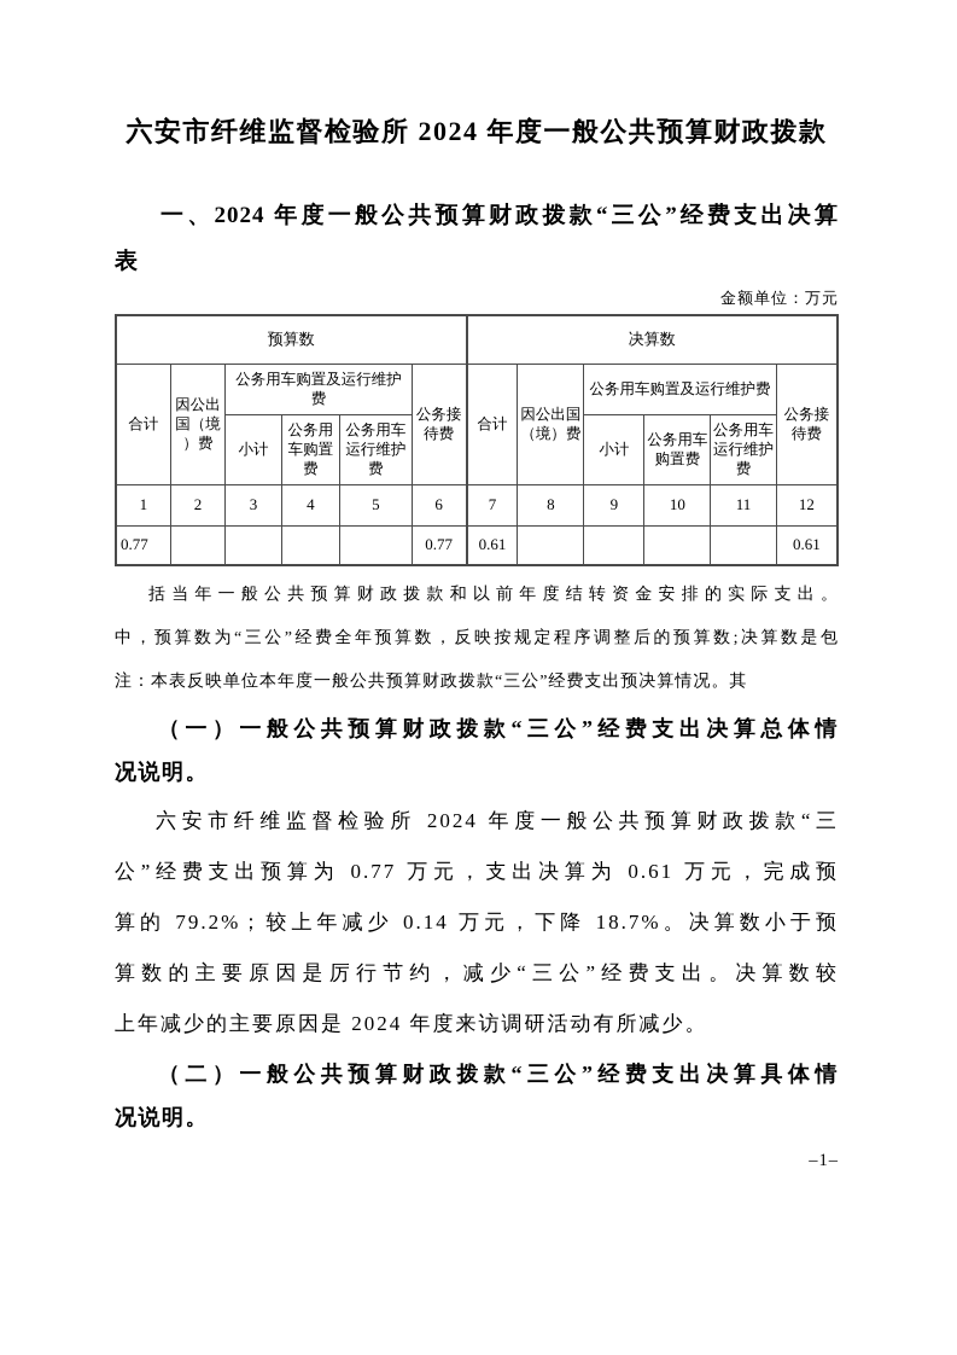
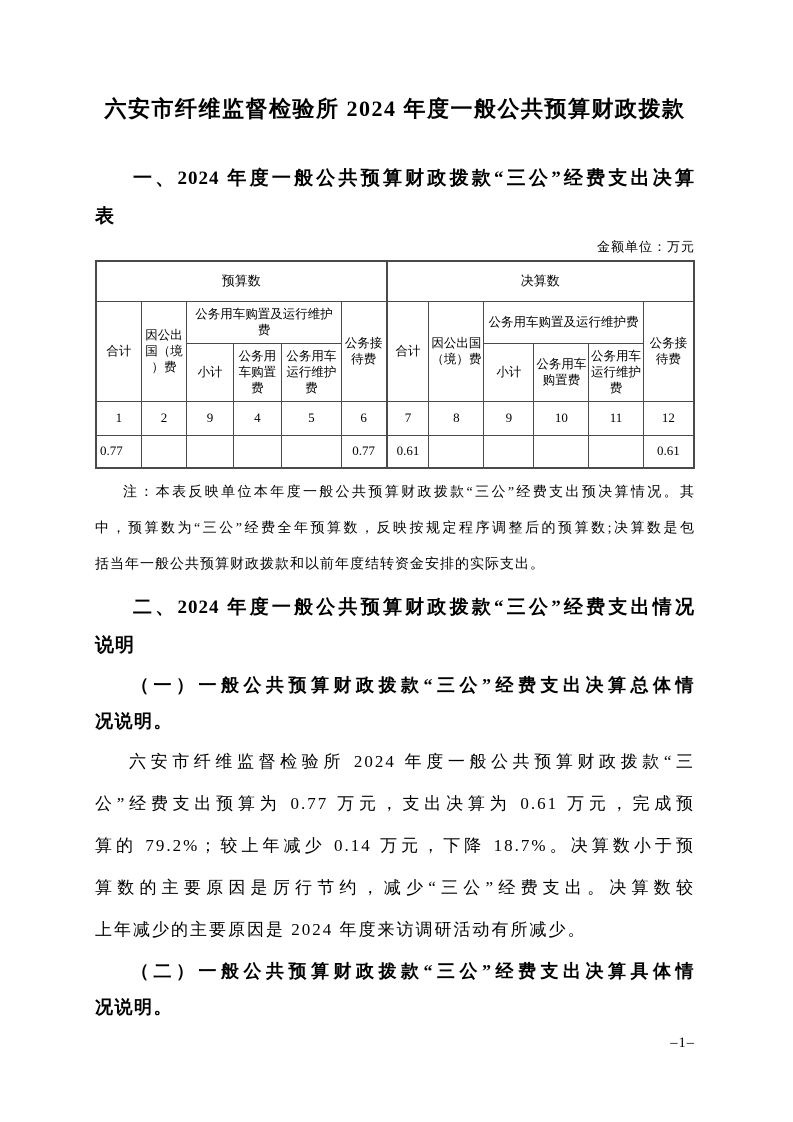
  六安市纤维监督检验所 2024 年度一般公共预算财政拨款
  一、2024 年度一般公共预算财政拨款“三公”经费支出决算
  表
  金额单位：万元
  预算数	决算数
  合计	因公出国（境）费	公务用车购置及运行维护费	公务接待费	合计	因公出国（境）费	公务用车购置及运行维护费	公务接待费
  小计	公务用车购置费	公务用车运行维护费	小计	公务用车购置费	公务用车运行维护费
- 1	2	3	4	5	6	7	8	9	10	11	12
+ 1	2	9	4	5	6	7	8	9	10	11	12
  0.77					0.77	0.61					0.61
- 括当年一般公共预算财政拨款和以前年度结转资金安排的实际支出。
+ 注：本表反映单位本年度一般公共预算财政拨款“三公”经费支出预决算情况。其
  中，预算数为“三公”经费全年预算数，反映按规定程序调整后的预算数;决算数是包
- 注：本表反映单位本年度一般公共预算财政拨款“三公”经费支出预决算情况。其
+ 括当年一般公共预算财政拨款和以前年度结转资金安排的实际支出。
+ 二、2024 年度一般公共预算财政拨款“三公”经费支出情况
+ 说明
  （一）一般公共预算财政拨款“三公”经费支出决算总体情
  况说明。
  六安市纤维监督检验所 2024 年度一般公共预算财政拨款“三
  公”经费支出预算为 0.77 万元，支出决算为 0.61 万元，完成预
  算的 79.2%；较上年减少 0.14 万元，下降 18.7%。决算数小于预
  算数的主要原因是厉行节约，减少“三公”经费支出。决算数较
  上年减少的主要原因是 2024 年度来访调研活动有所减少。
  （二）一般公共预算财政拨款“三公”经费支出决算具体情
  况说明。
  –1–
